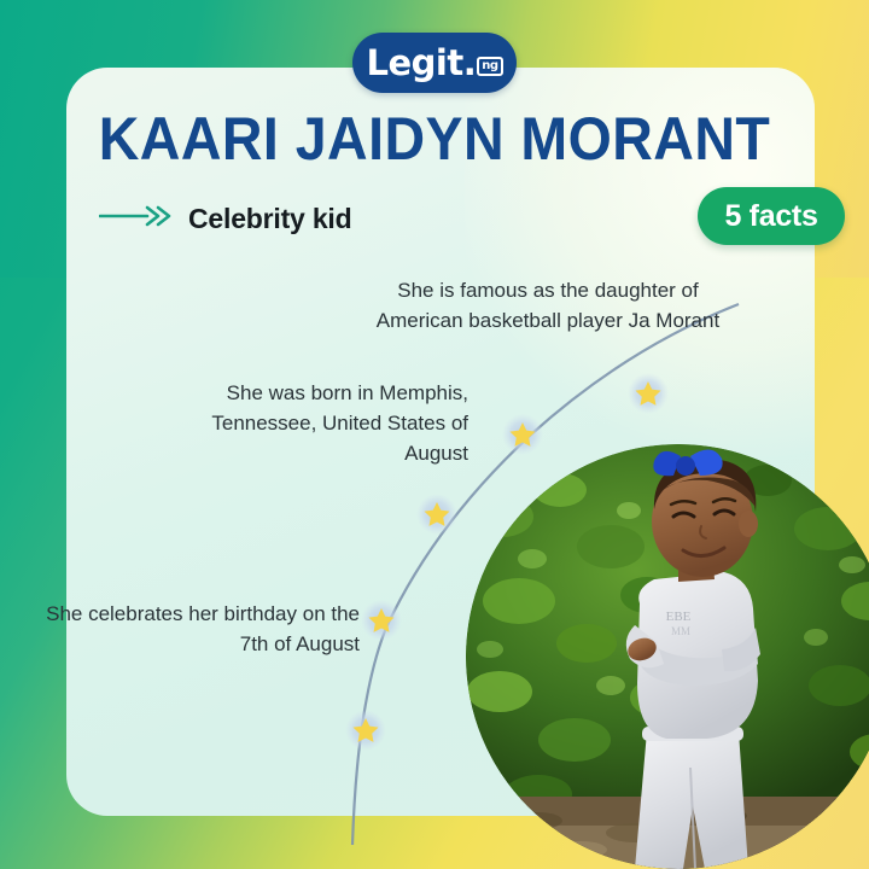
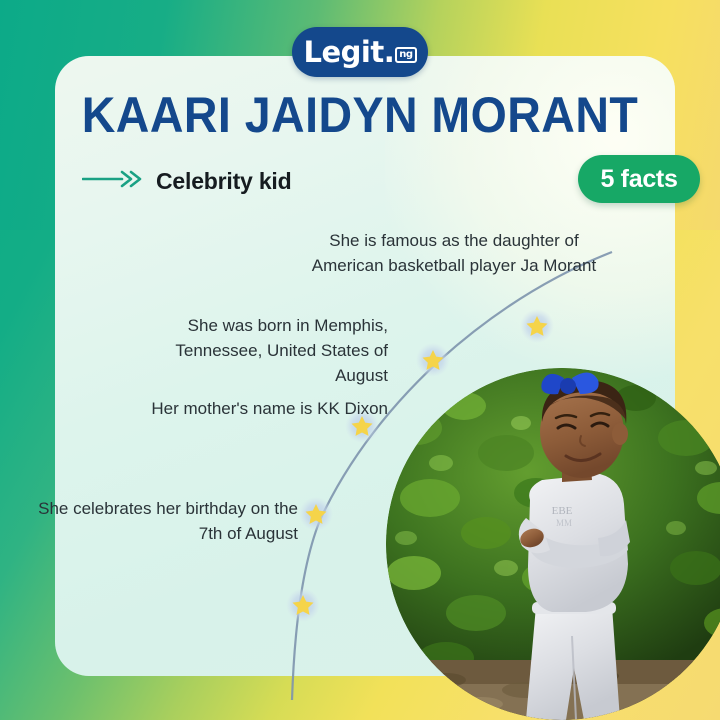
  EBE
  MM
  Legit
  .
  ng
  KAARI JAIDYN MORANT
  Celebrity kid
  5 facts
  She is famous as the daughter of American basketball player Ja Morant
  She was born in Memphis, Tennessee, United States of August
+ Her mother's name is KK Dixon
  She celebrates her birthday on the 7th of August
